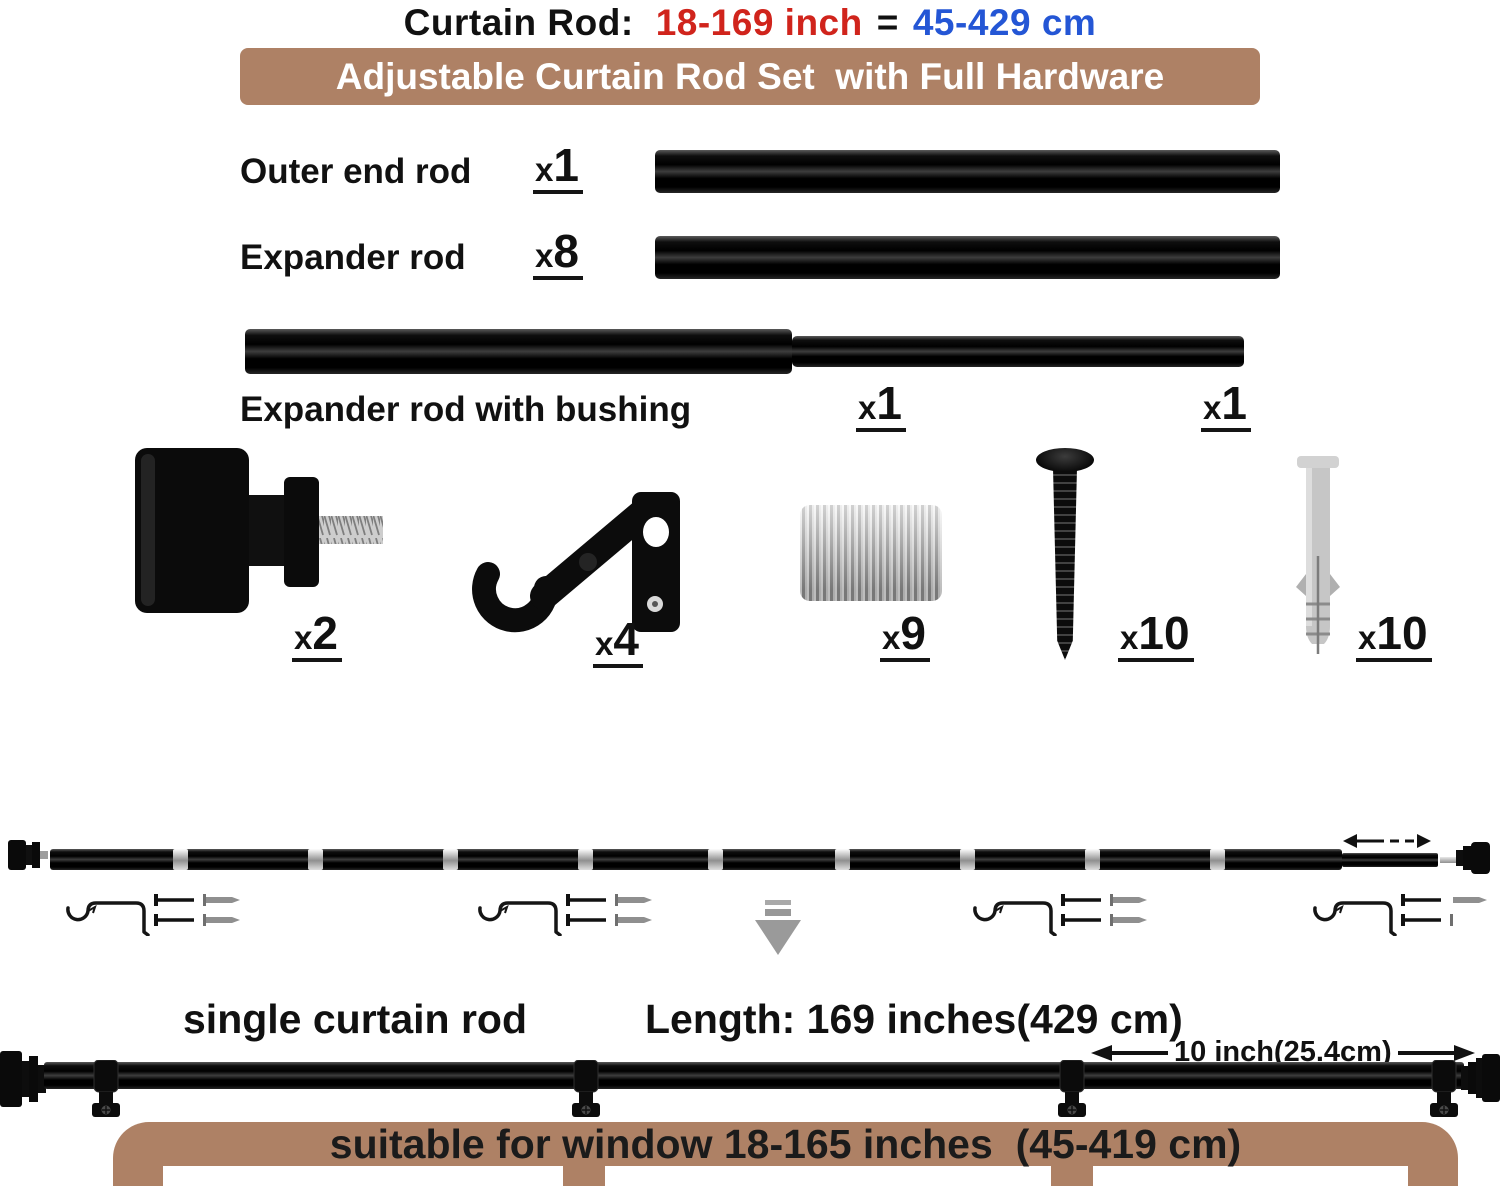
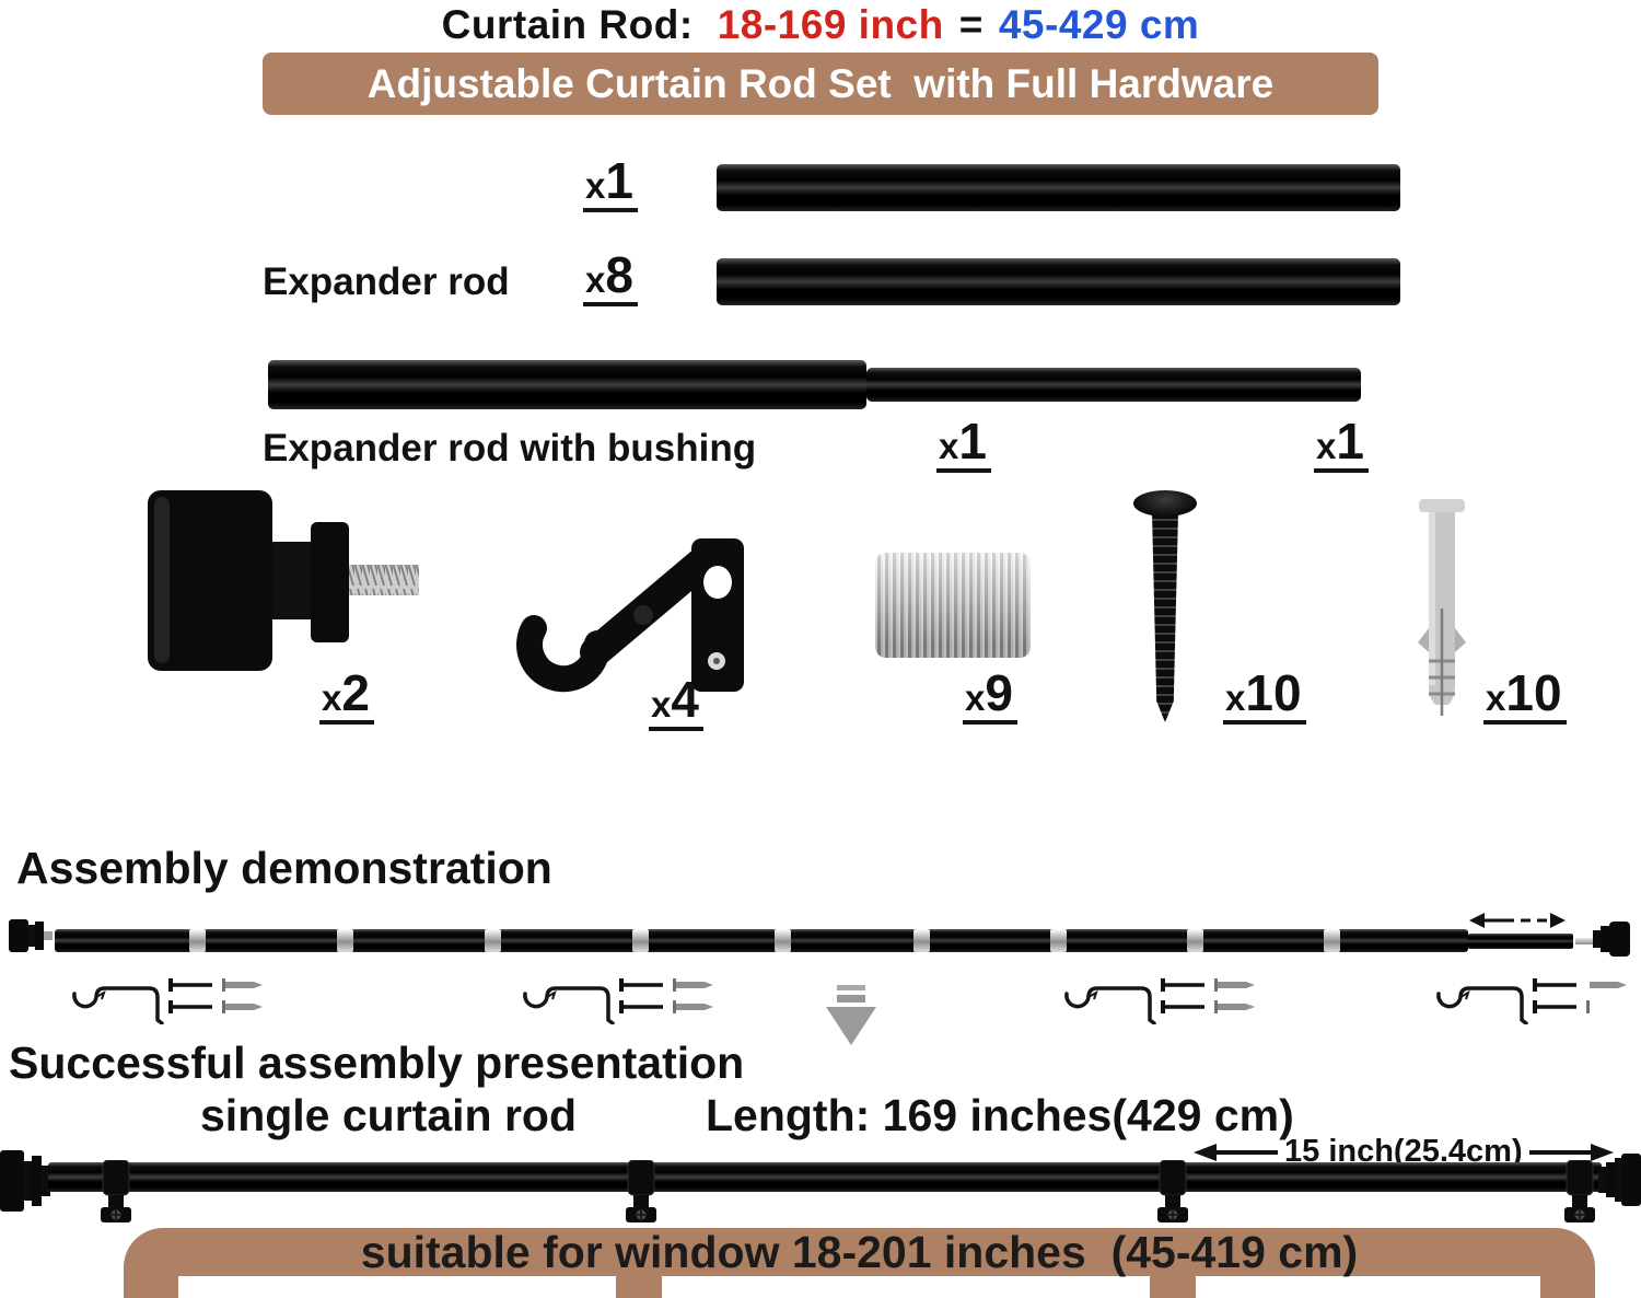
  Curtain Rod: 18-169 inch = 45-429 cm
  Adjustable Curtain Rod Set with Full Hardware
- Outer end rod
  x1
  Expander rod
  x8
  Expander rod with bushing
  x1
  x1
  x2
  x4
  x9
  x10
  x10
+ Assembly demonstration
+ Successful assembly presentation
  single curtain rod
  Length: 169 inches(429 cm)
- 10 inch(25.4cm)
+ 15 inch(25.4cm)
- suitable for window 18-165 inches (45-419 cm)
+ suitable for window 18-201 inches (45-419 cm)
